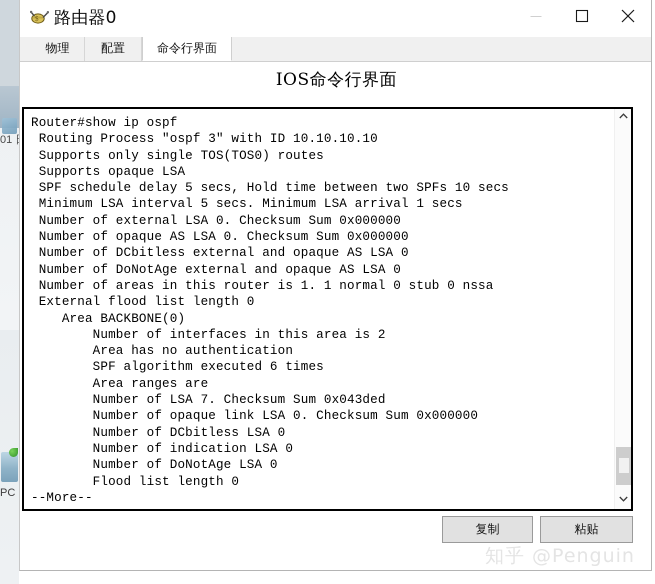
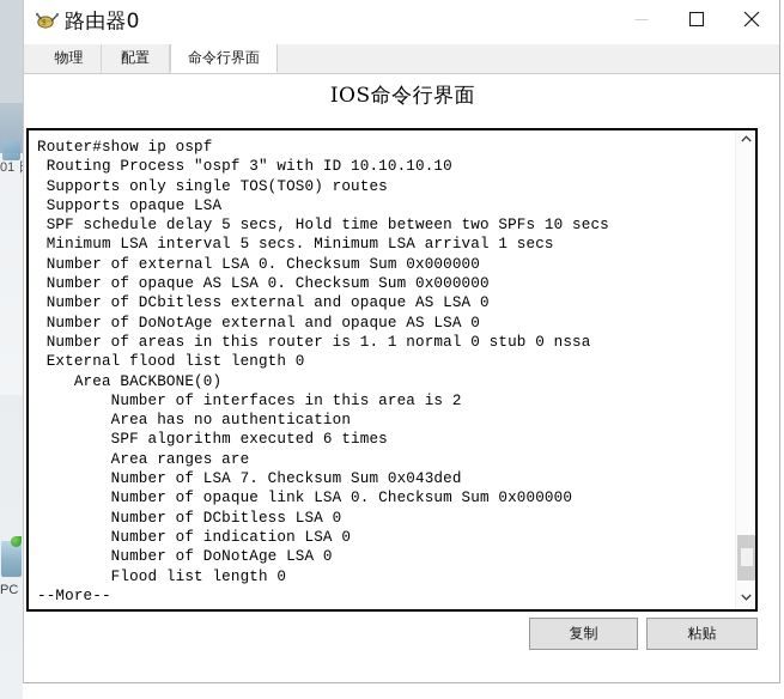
  $
  路由器0
  物理
  配置
  命令行界面
  IOS命令行界面
  Router#show ip ospf
  Routing Process "ospf 3" with ID 10.10.10.10
  Supports only single TOS(TOS0) routes
  Supports opaque LSA
  SPF schedule delay 5 secs, Hold time between two SPFs 10 secs
  Minimum LSA interval 5 secs. Minimum LSA arrival 1 secs
  Number of external LSA 0. Checksum Sum 0x000000
  Number of opaque AS LSA 0. Checksum Sum 0x000000
  Number of DCbitless external and opaque AS LSA 0
  Number of DoNotAge external and opaque AS LSA 0
  Number of areas in this router is 1. 1 normal 0 stub 0 nssa
  External flood list length 0
  Area BACKBONE(0)
  Number of interfaces in this area is 2
  Area has no authentication
  SPF algorithm executed 6 times
  Area ranges are
  Number of LSA 7. Checksum Sum 0x043ded
  Number of opaque link LSA 0. Checksum Sum 0x000000
  Number of DCbitless LSA 0
  Number of indication LSA 0
  Number of DoNotAge LSA 0
  Flood list length 0
  --More--
  复制
  粘贴
- 知乎 @Penguin
